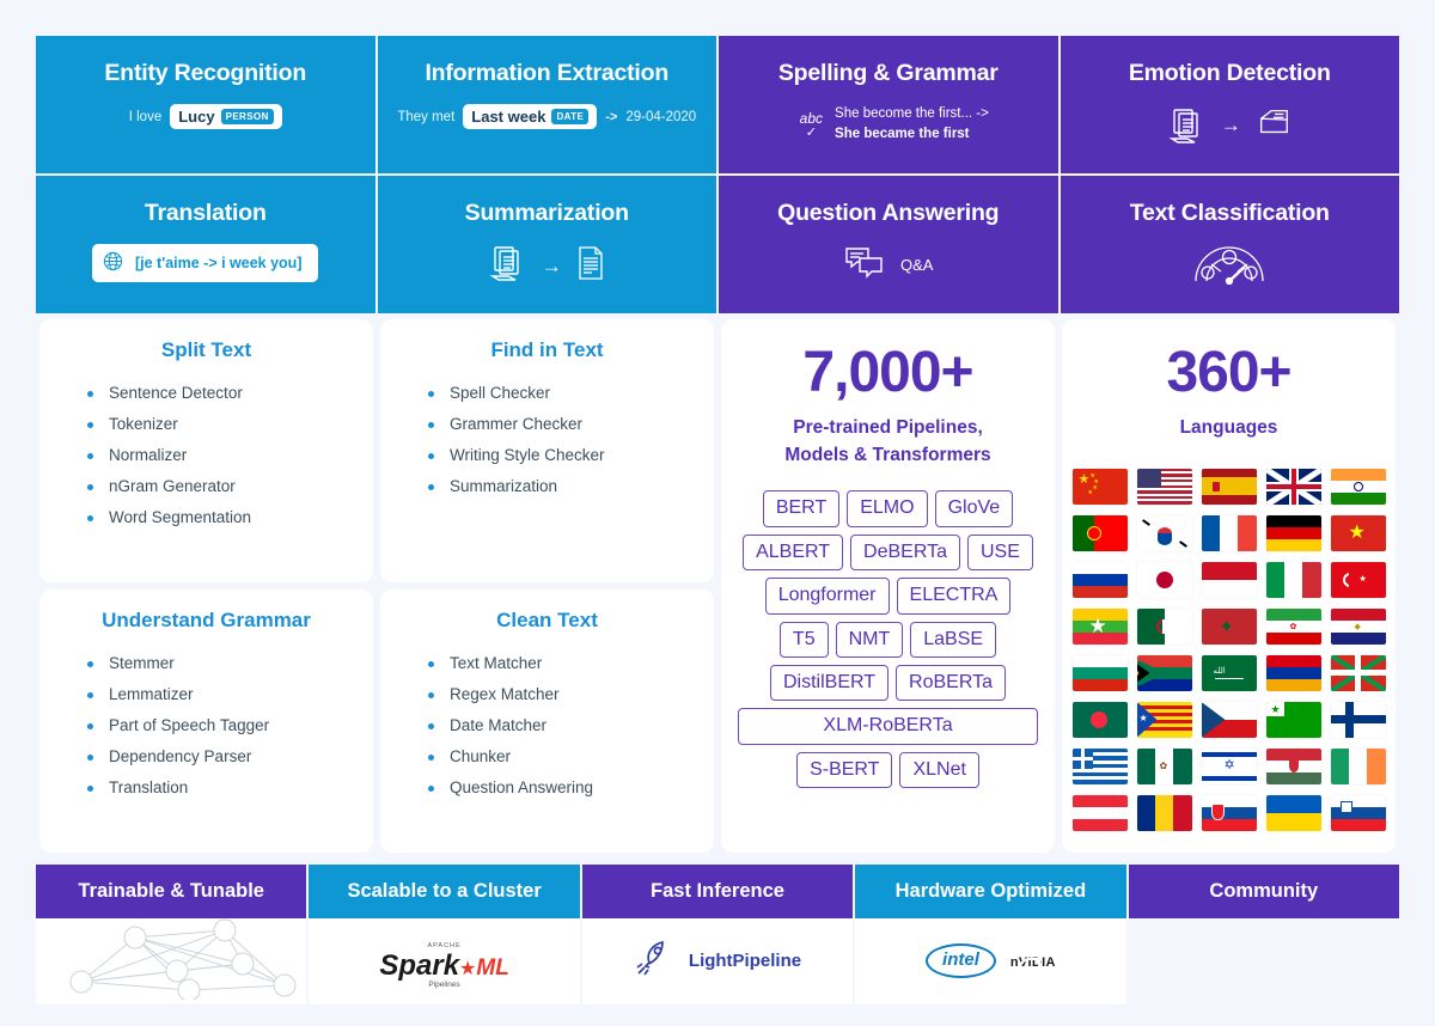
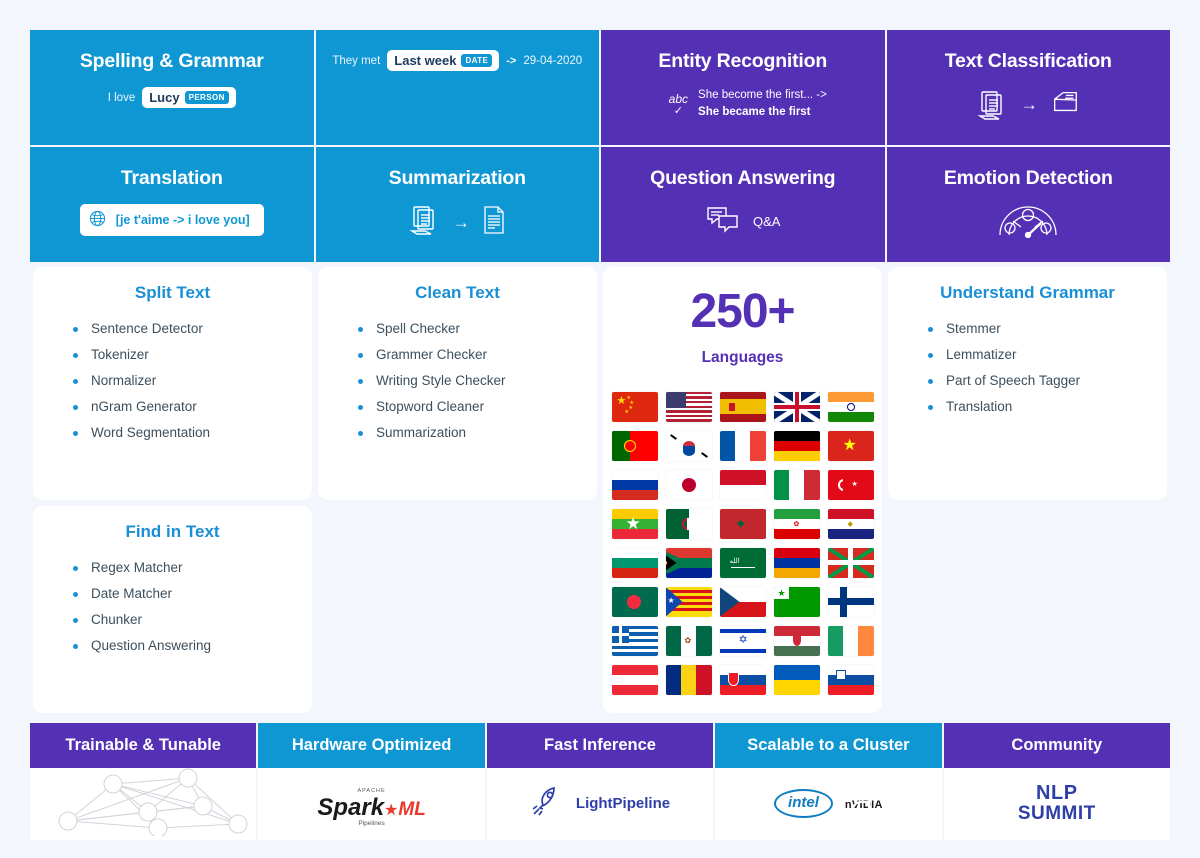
- Entity Recognition
+ Spelling & Grammar
  I love
  Lucy
  PERSON
- Information Extraction
  They met
  Last week
  DATE
  ->
  29-04-2020
- Spelling & Grammar
+ Entity Recognition
  abc
  ✓
  She become the first... ->
  She became the first
- Emotion Detection
+ Text Classification
  →
  Translation
- [je t'aime -> i week you]
+ [je t'aime -> i love you]
  Summarization
  →
  Question Answering
  Q&A
- Text Classification
+ Emotion Detection
  Split Text
  Sentence Detector
  Tokenizer
  Normalizer
  nGram Generator
  Word Segmentation
- Find in Text
+ Clean Text
  Spell Checker
  Grammer Checker
  Writing Style Checker
+ Stopword Cleaner
  Summarization
- 7,000+
- Pre-trained Pipelines,
- Models & Transformers
- BERT
- ELMO
- GloVe
- ALBERT
- DeBERTa
- USE
- Longformer
- ELECTRA
- T5
- NMT
- LaBSE
- DistilBERT
- RoBERTa
- XLM-RoBERTa
- S-BERT
- XLNet
- 360+
+ 250+
  Languages
  ★
  ★
  ★
  ✦
  الله
  ★
  ★
  ✿
  ✡
  Understand Grammar
  Stemmer
  Lemmatizer
  Part of Speech Tagger
- Dependency Parser
  Translation
- Clean Text
+ Find in Text
- Text Matcher
  Regex Matcher
  Date Matcher
  Chunker
  Question Answering
  Trainable & Tunable
- Scalable to a Cluster
+ Hardware Optimized
  Spark★ML
  Fast Inference
  LightPipeline
- Hardware Optimized
+ Scalable to a Cluster
  intel
  Community
+ NLP
+ SUMMIT
